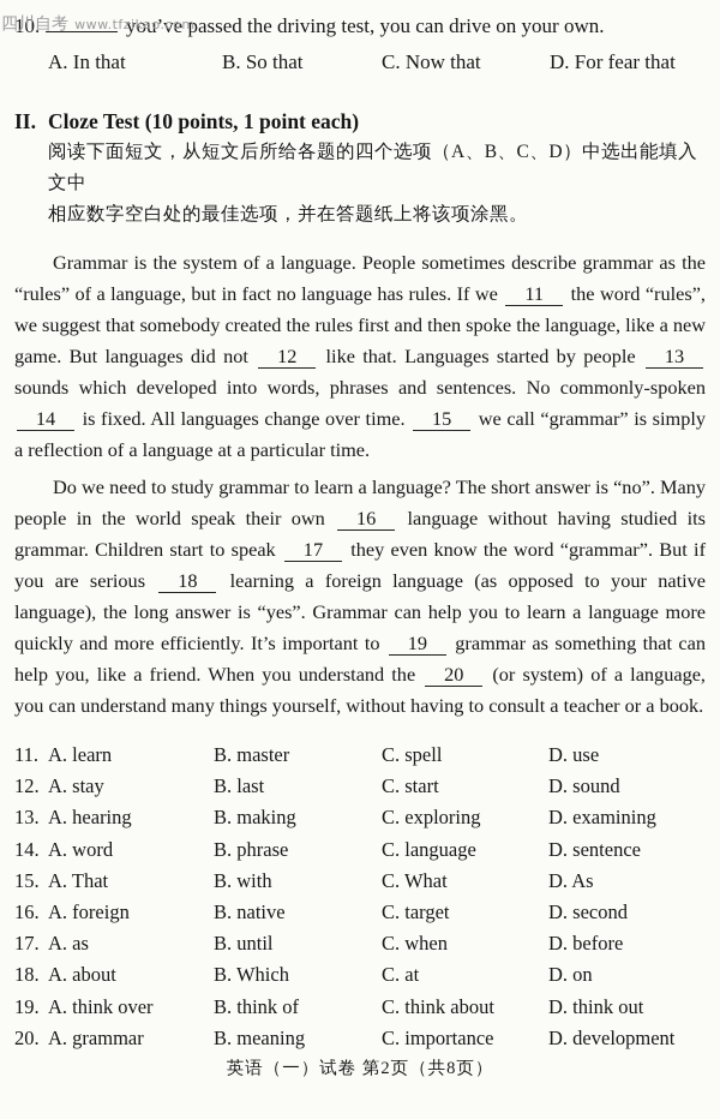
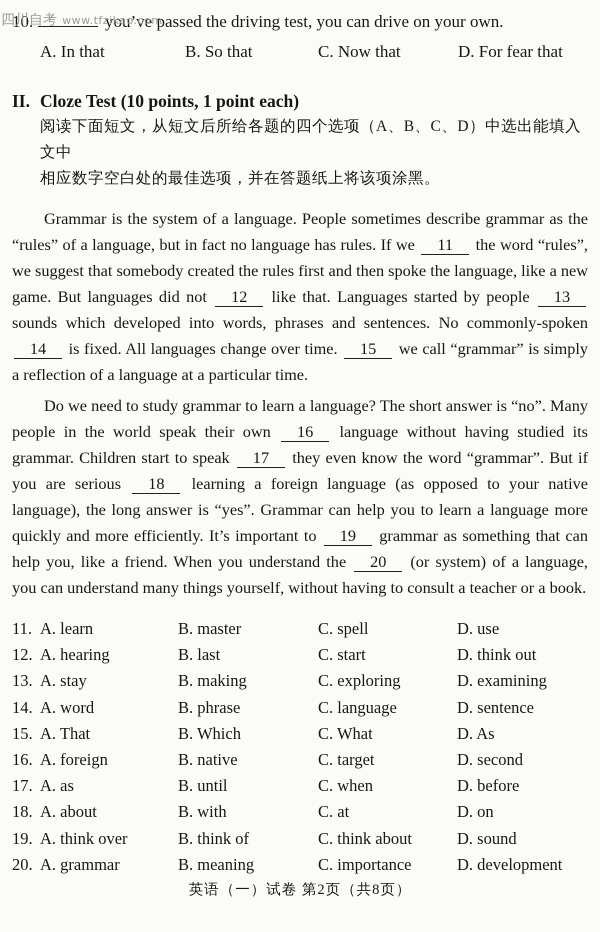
  四川自考 www.tfzikao.com
  10. you’ve passed the driving test, you can drive on your own.
  A. In that
  B. So that
  C. Now that
  D. For fear that
  II. Cloze Test (10 points, 1 point each)
  阅读下面短文，从短文后所给各题的四个选项（A、B、C、D）中选出能填入文中
  相应数字空白处的最佳选项，并在答题纸上将该项涂黑。
  Grammar is the system of a language. People sometimes describe grammar as the “rules” of a language, but in fact no language has rules. If we 11 the word “rules”, we suggest that somebody created the rules first and then spoke the language, like a new game. But languages did not 12 like that. Languages started by people 13 sounds which developed into words, phrases and sentences. No commonly-spoken 14 is fixed. All languages change over time. 15 we call “grammar” is simply a reflection of a language at a particular time.
  Do we need to study grammar to learn a language? The short answer is “no”. Many people in the world speak their own 16 language without having studied its grammar. Children start to speak 17 they even know the word “grammar”. But if you are serious 18 learning a foreign language (as opposed to your native language), the long answer is “yes”. Grammar can help you to learn a language more quickly and more efficiently. It’s important to 19 grammar as something that can help you, like a friend. When you understand the 20 (or system) of a language, you can understand many things yourself, without having to consult a teacher or a book.
  11.
  A. learn
  B. master
  C. spell
  D. use
  12.
- A. stay
+ A. hearing
  B. last
  C. start
- D. sound
+ D. think out
  13.
- A. hearing
+ A. stay
  B. making
  C. exploring
  D. examining
  14.
  A. word
  B. phrase
  C. language
  D. sentence
  15.
  A. That
- B. with
+ B. Which
  C. What
  D. As
  16.
  A. foreign
  B. native
  C. target
  D. second
  17.
  A. as
  B. until
  C. when
  D. before
  18.
  A. about
- B. Which
+ B. with
  C. at
  D. on
  19.
  A. think over
  B. think of
  C. think about
- D. think out
+ D. sound
  20.
  A. grammar
  B. meaning
  C. importance
  D. development
  英语（一）试卷 第2页（共8页）
